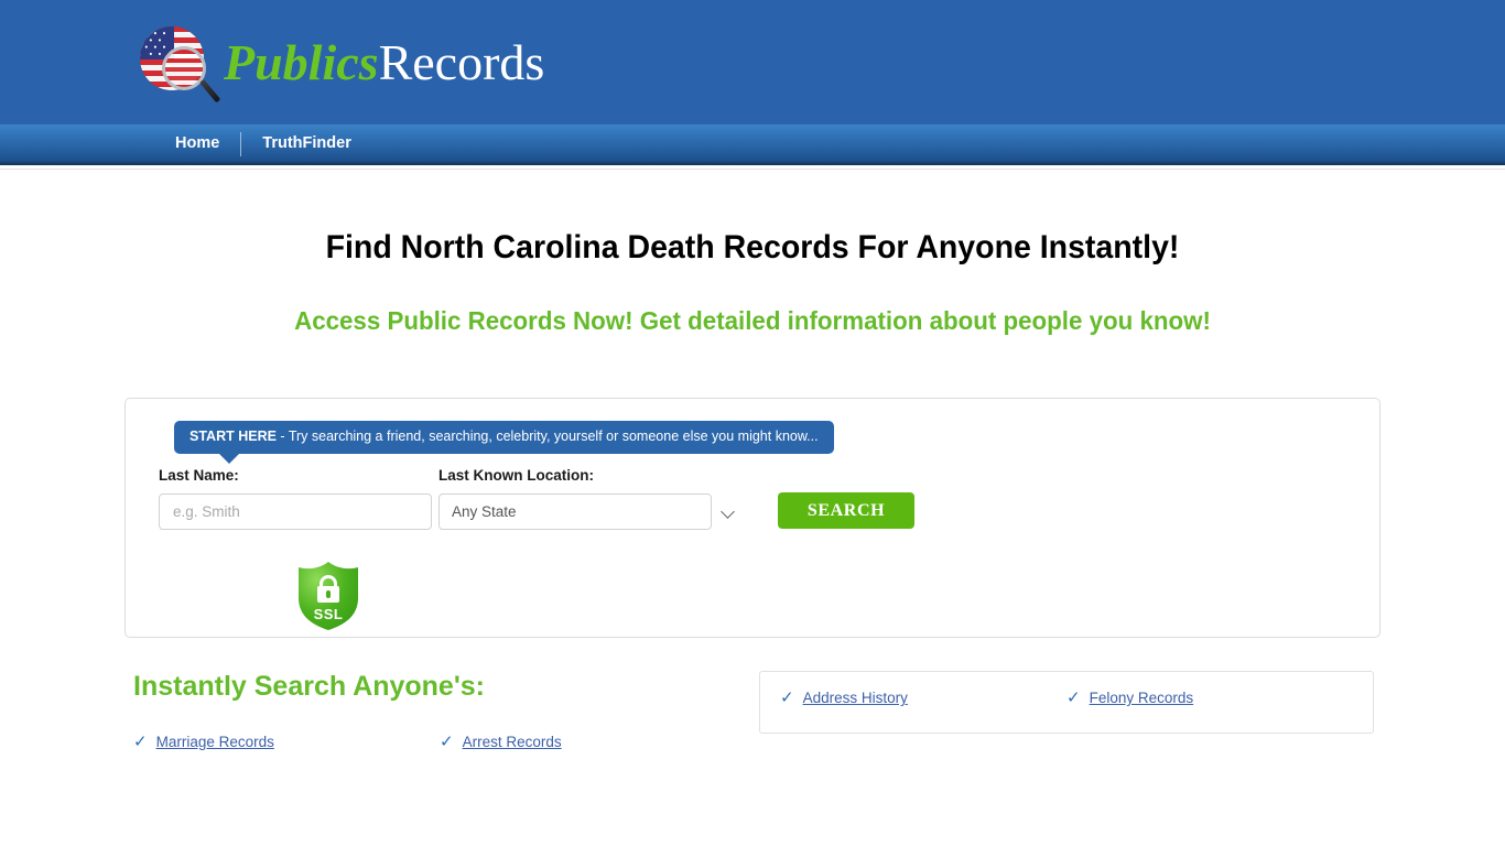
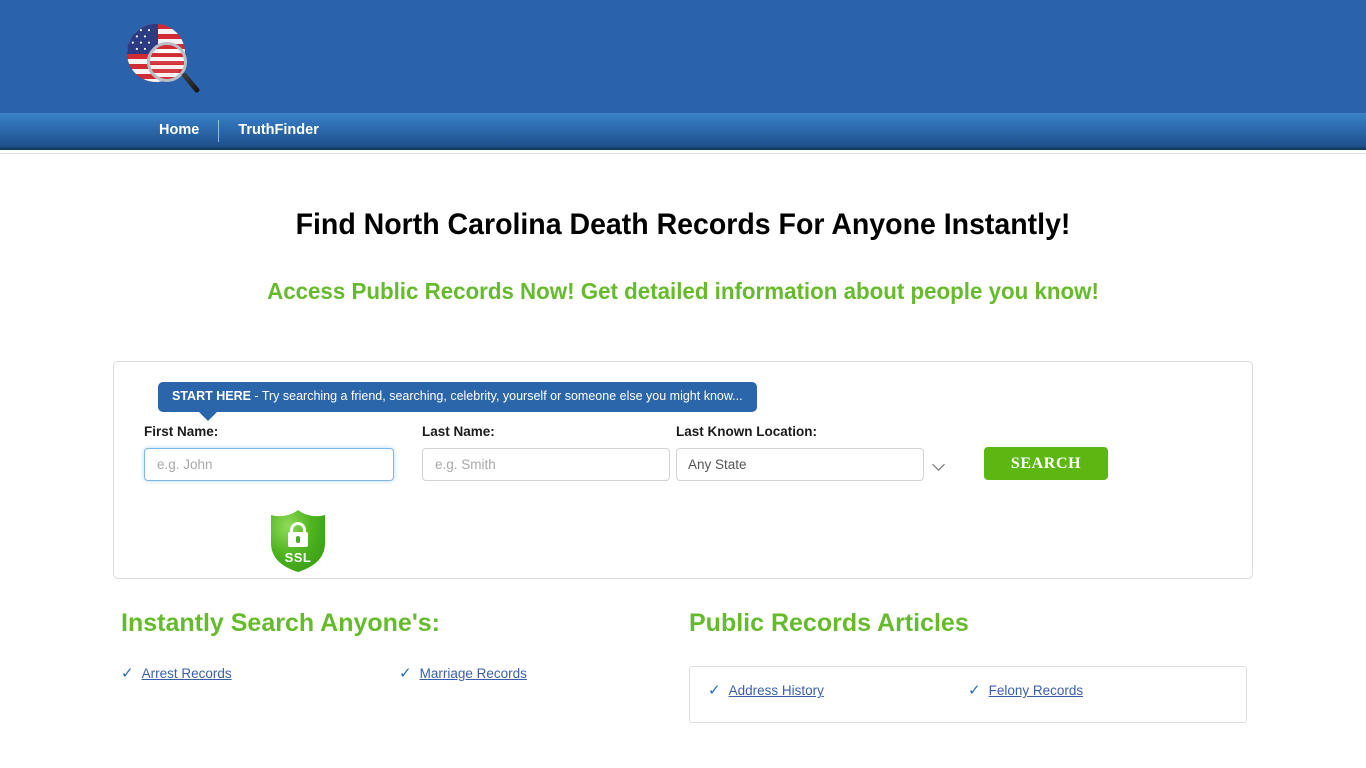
- PublicsRecords
  Home
  TruthFinder
  Find North Carolina Death Records For Anyone Instantly!
  Access Public Records Now! Get detailed information about people you know!
  START HERE - Try searching a friend, searching, celebrity, yourself or someone else you might know...
+ First Name:
+ e.g. John
  Last Name:
  e.g. Smith
  Last Known Location:
  Any State
  SEARCH
  SSL
  Instantly Search Anyone's:
  ✓
- Marriage Records
+ Arrest Records
  ✓
- Arrest Records
+ Marriage Records
+ Public Records Articles
  ✓
  Address History
  ✓
  Felony Records
